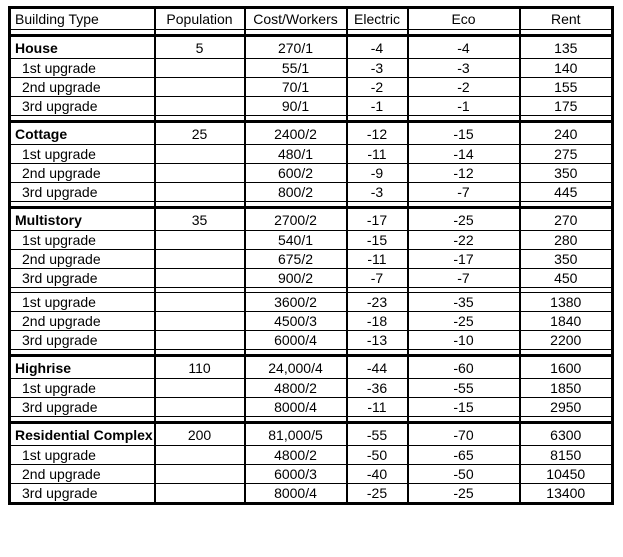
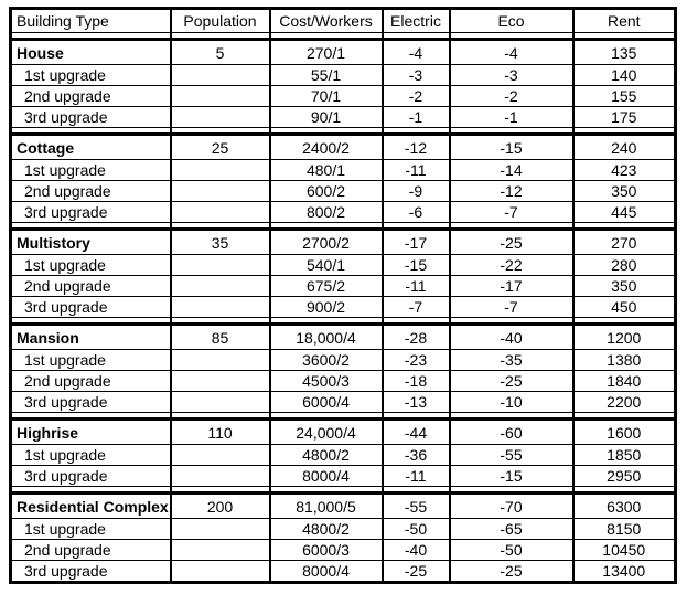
  Building Type	Population	Cost/Workers	Electric	Eco	Rent
  House	5	270/1	-4	-4	135
  1st upgrade		55/1	-3	-3	140
  2nd upgrade		70/1	-2	-2	155
  3rd upgrade		90/1	-1	-1	175
  Cottage	25	2400/2	-12	-15	240
- 1st upgrade		480/1	-11	-14	275
+ 1st upgrade		480/1	-11	-14	423
  2nd upgrade		600/2	-9	-12	350
- 3rd upgrade		800/2	-3	-7	445
+ 3rd upgrade		800/2	-6	-7	445
  Multistory	35	2700/2	-17	-25	270
  1st upgrade		540/1	-15	-22	280
  2nd upgrade		675/2	-11	-17	350
  3rd upgrade		900/2	-7	-7	450
+ Mansion	85	18,000/4	-28	-40	1200
  1st upgrade		3600/2	-23	-35	1380
  2nd upgrade		4500/3	-18	-25	1840
  3rd upgrade		6000/4	-13	-10	2200
  Highrise	110	24,000/4	-44	-60	1600
  1st upgrade		4800/2	-36	-55	1850
  3rd upgrade		8000/4	-11	-15	2950
  Residential Complex	200	81,000/5	-55	-70	6300
  1st upgrade		4800/2	-50	-65	8150
  2nd upgrade		6000/3	-40	-50	10450
  3rd upgrade		8000/4	-25	-25	13400
